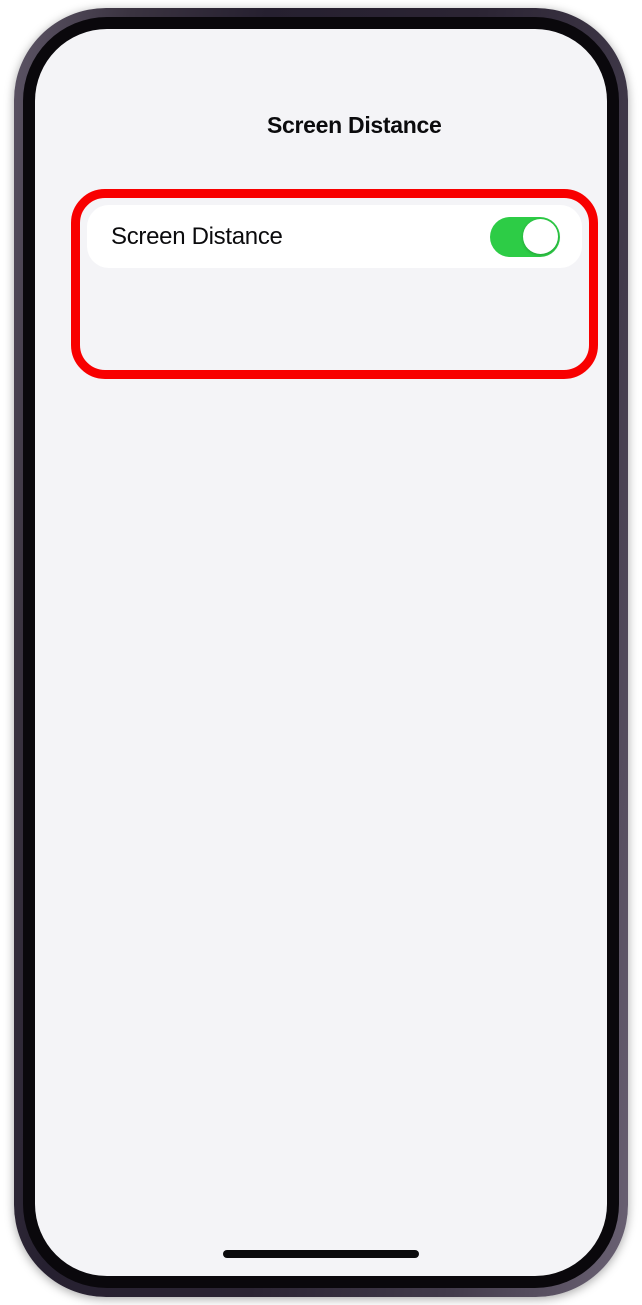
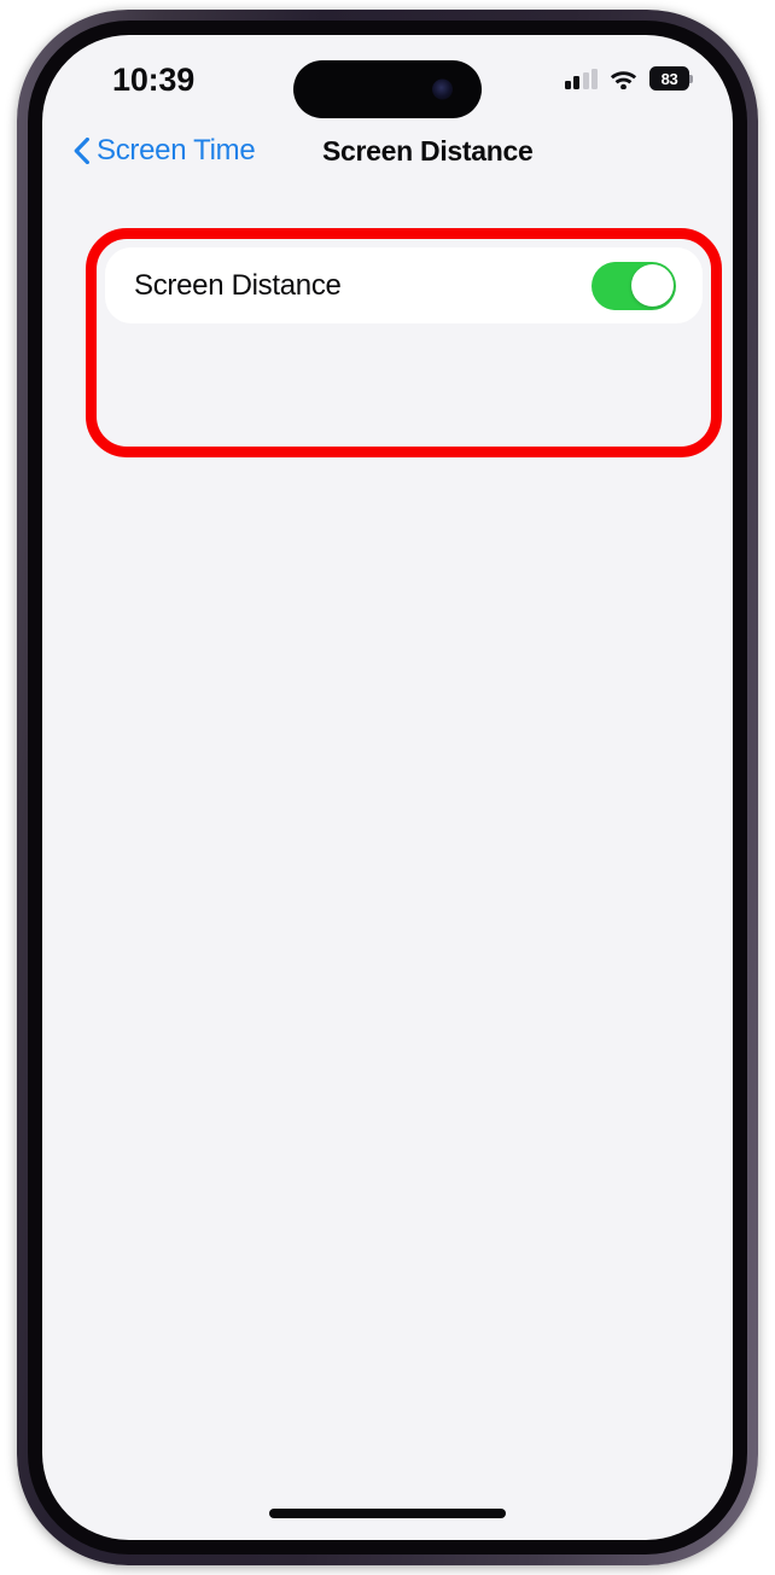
+ 10:39
+ 83
+ Screen Time
  Screen Distance
  Screen Distance
